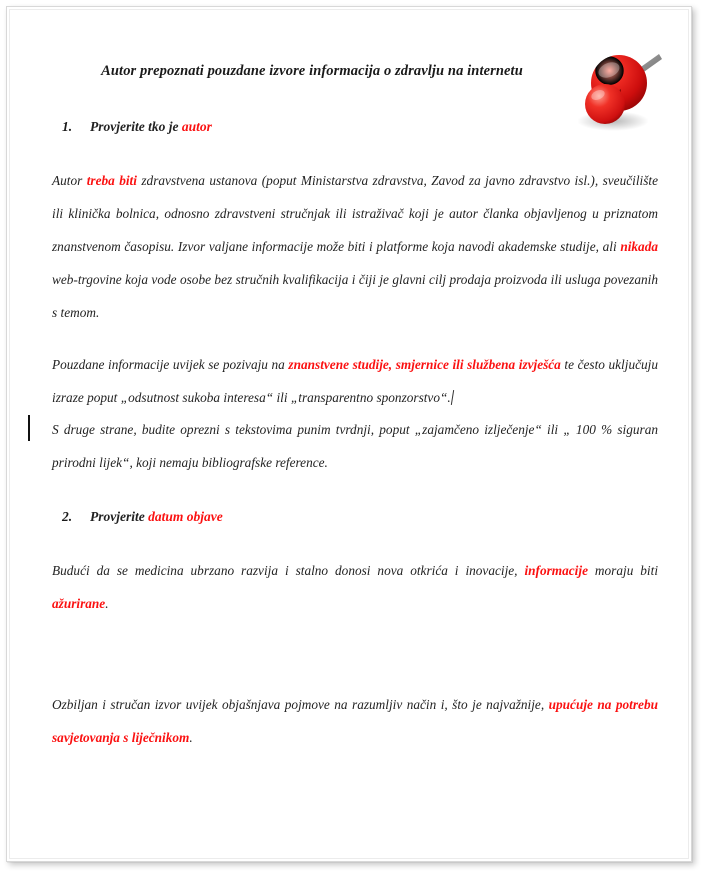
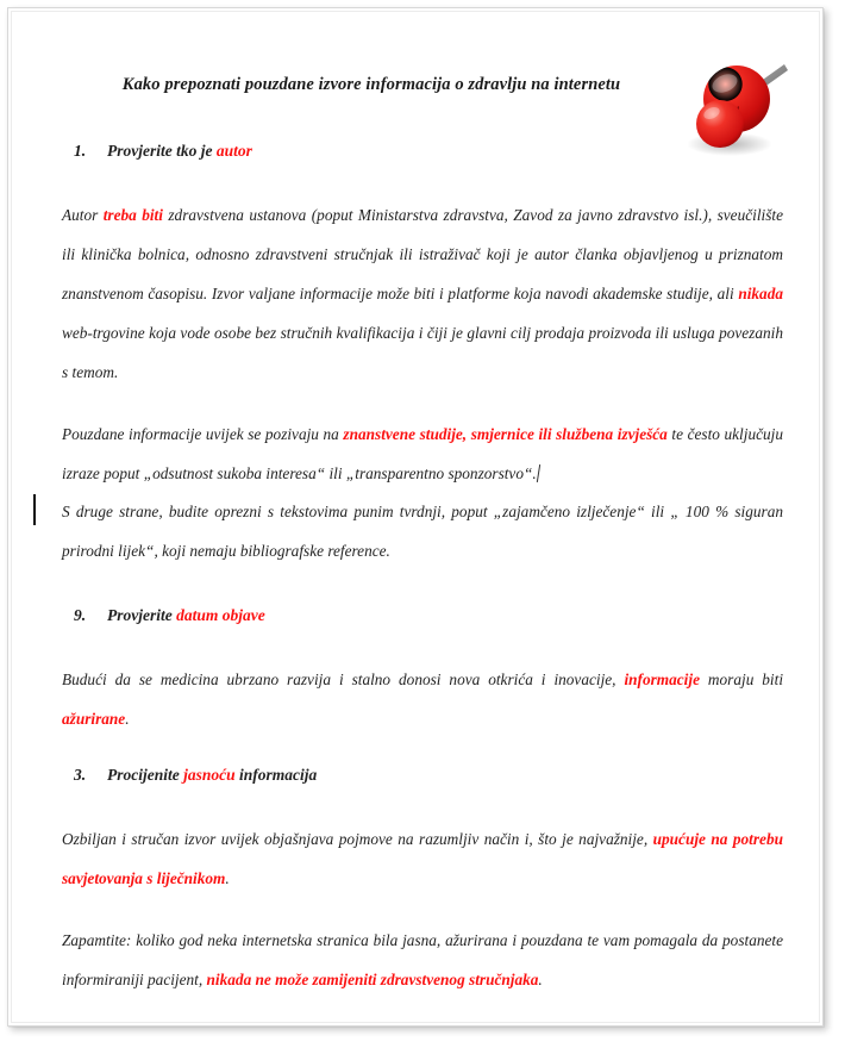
- Autor prepoznati pouzdane izvore informacija o zdravlju na internetu
+ Kako prepoznati pouzdane izvore informacija o zdravlju na internetu
  1. Provjerite tko je autor
  Autor treba biti zdravstvena ustanova (poput Ministarstva zdravstva, Zavod za javno zdravstvo isl.), sveučilište ili klinička bolnica, odnosno zdravstveni stručnjak ili istraživač koji je autor članka objavljenog u priznatom znanstvenom časopisu. Izvor valjane informacije može biti i platforme koja navodi akademske studije, ali nikada web-trgovine koja vode osobe bez stručnih kvalifikacija i čiji je glavni cilj prodaja proizvoda ili usluga povezanih s temom.
  Pouzdane informacije uvijek se pozivaju na znanstvene studije, smjernice ili službena izvješća te često uključuju izraze poput „odsutnost sukoba interesa“ ili „transparentno sponzorstvo“.
  S druge strane, budite oprezni s tekstovima punim tvrdnji, poput „zajamčeno izlječenje“ ili „ 100 % siguran prirodni lijek“, koji nemaju bibliografske reference.
- 2. Provjerite datum objave
+ 9. Provjerite datum objave
  Budući da se medicina ubrzano razvija i stalno donosi nova otkrića i inovacije, informacije moraju biti ažurirane.
+ 3. Procijenite jasnoću informacija
  Ozbiljan i stručan izvor uvijek objašnjava pojmove na razumljiv način i, što je najvažnije, upućuje na potrebu savjetovanja s liječnikom.
+ Zapamtite: koliko god neka internetska stranica bila jasna, ažurirana i pouzdana te vam pomagala da postanete informiraniji pacijent, nikada ne može zamijeniti zdravstvenog stručnjaka.
